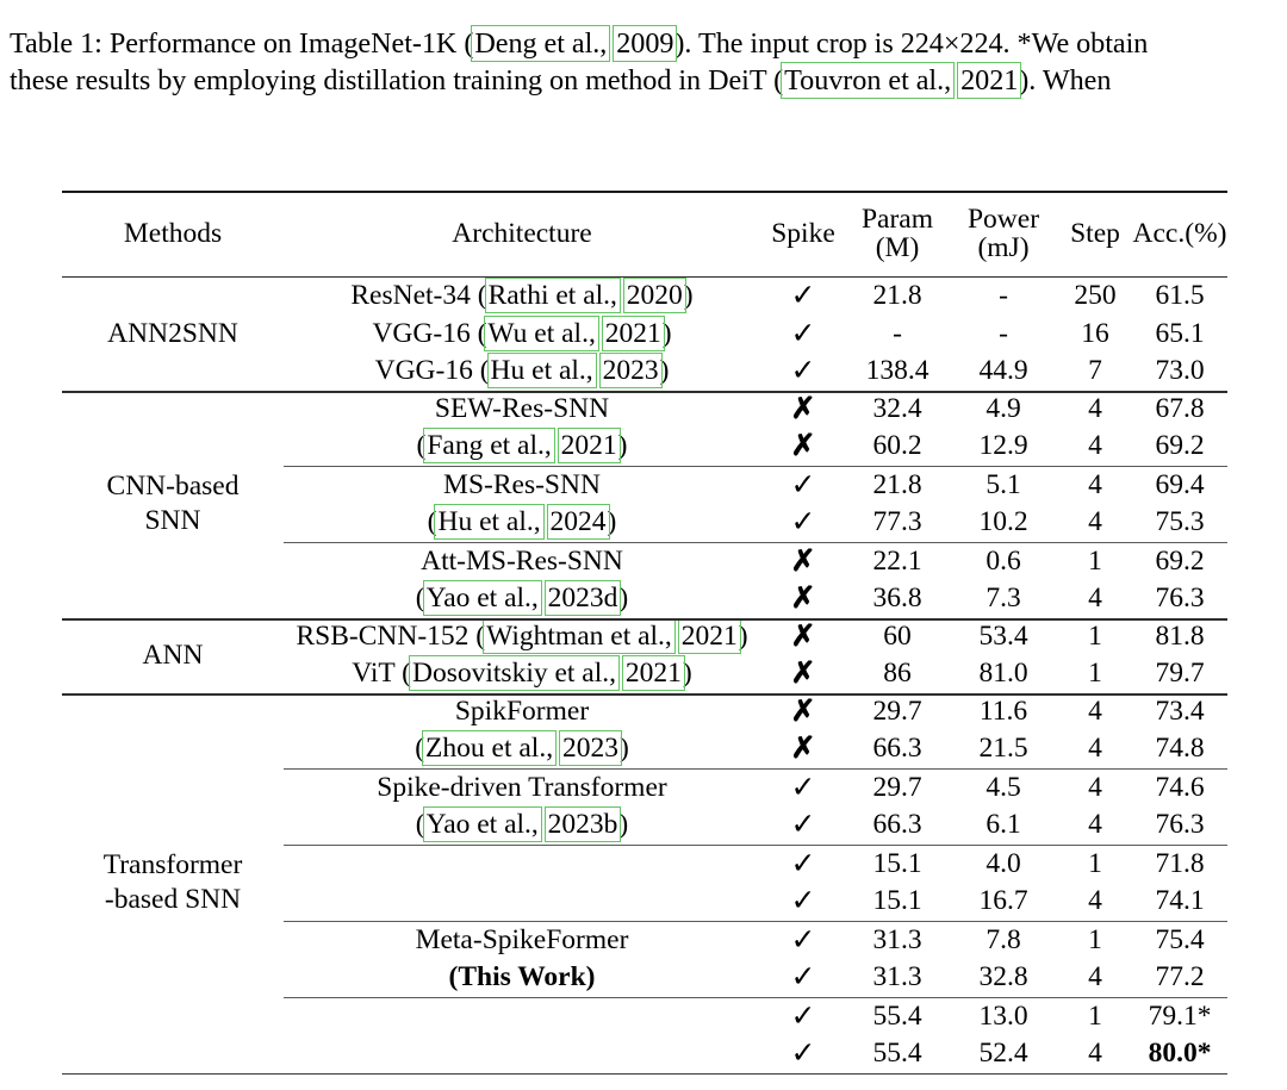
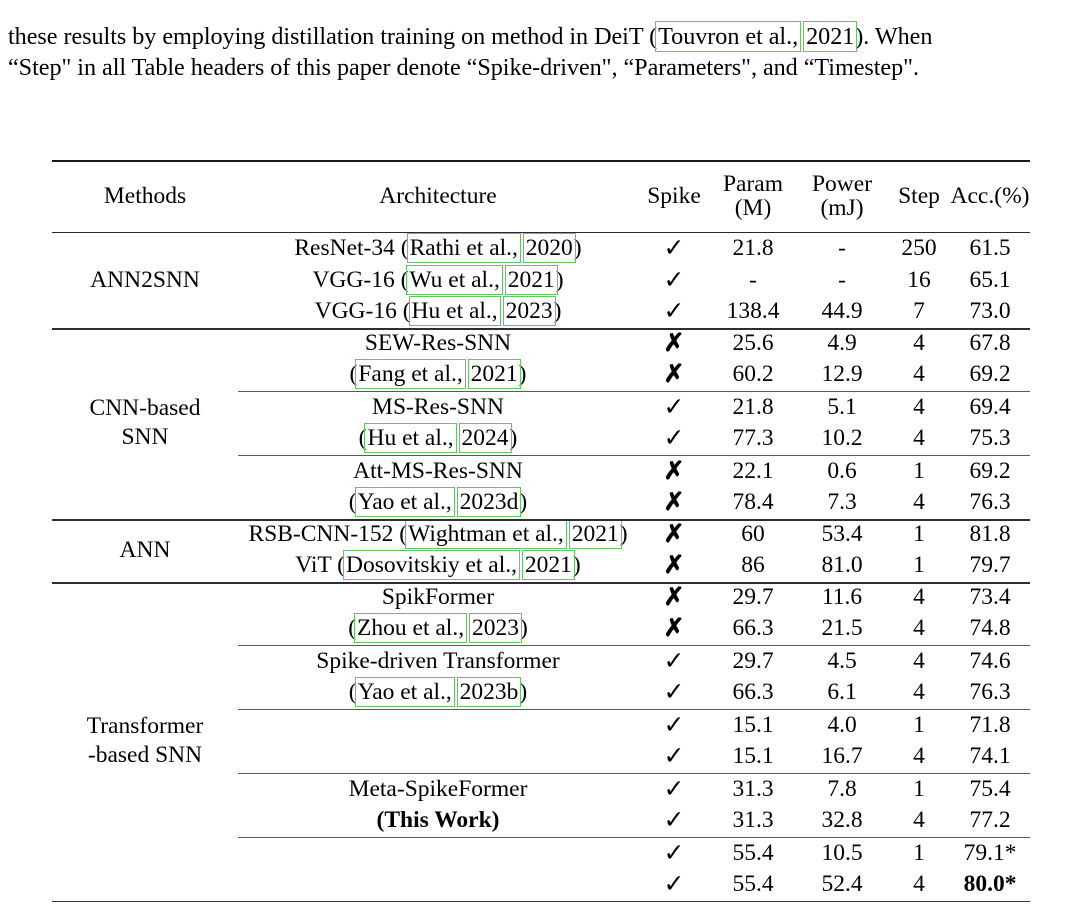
- Table 1: Performance on ImageNet-1K (Deng et al., 2009). The input crop is 224×224. *We obtain
  these results by employing distillation training on method in DeiT (Touvron et al., 2021). When
+ “Step" in all Table headers of this paper denote “Spike-driven", “Parameters", and “Timestep".
  Methods	Architecture	Spike	Param (M)	Power (mJ)	Step	Acc.(%)
  ANN2SNN	ResNet-34 (Rathi et al., 2020)	✓	21.8	-	250	61.5
  VGG-16 (Wu et al., 2021)	✓	-	-	16	65.1
  VGG-16 (Hu et al., 2023)	✓	138.4	44.9	7	73.0
- CNN-basedSNN	SEW-Res-SNN	✗	32.4	4.9	4	67.8
+ CNN-basedSNN	SEW-Res-SNN	✗	25.6	4.9	4	67.8
  (Fang et al., 2021)	✗	60.2	12.9	4	69.2
  MS-Res-SNN	✓	21.8	5.1	4	69.4
  (Hu et al., 2024)	✓	77.3	10.2	4	75.3
  Att-MS-Res-SNN	✗	22.1	0.6	1	69.2
- (Yao et al., 2023d)	✗	36.8	7.3	4	76.3
+ (Yao et al., 2023d)	✗	78.4	7.3	4	76.3
  ANN	RSB-CNN-152 (Wightman et al., 2021)	✗	60	53.4	1	81.8
  ViT (Dosovitskiy et al., 2021)	✗	86	81.0	1	79.7
  Transformer-based SNN	SpikFormer	✗	29.7	11.6	4	73.4
  (Zhou et al., 2023)	✗	66.3	21.5	4	74.8
  Spike-driven Transformer	✓	29.7	4.5	4	74.6
  (Yao et al., 2023b)	✓	66.3	6.1	4	76.3
  	✓	15.1	4.0	1	71.8
  	✓	15.1	16.7	4	74.1
  Meta-SpikeFormer	✓	31.3	7.8	1	75.4
  (This Work)	✓	31.3	32.8	4	77.2
- 	✓	55.4	13.0	1	79.1*
+ 	✓	55.4	10.5	1	79.1*
  	✓	55.4	52.4	4	80.0*
